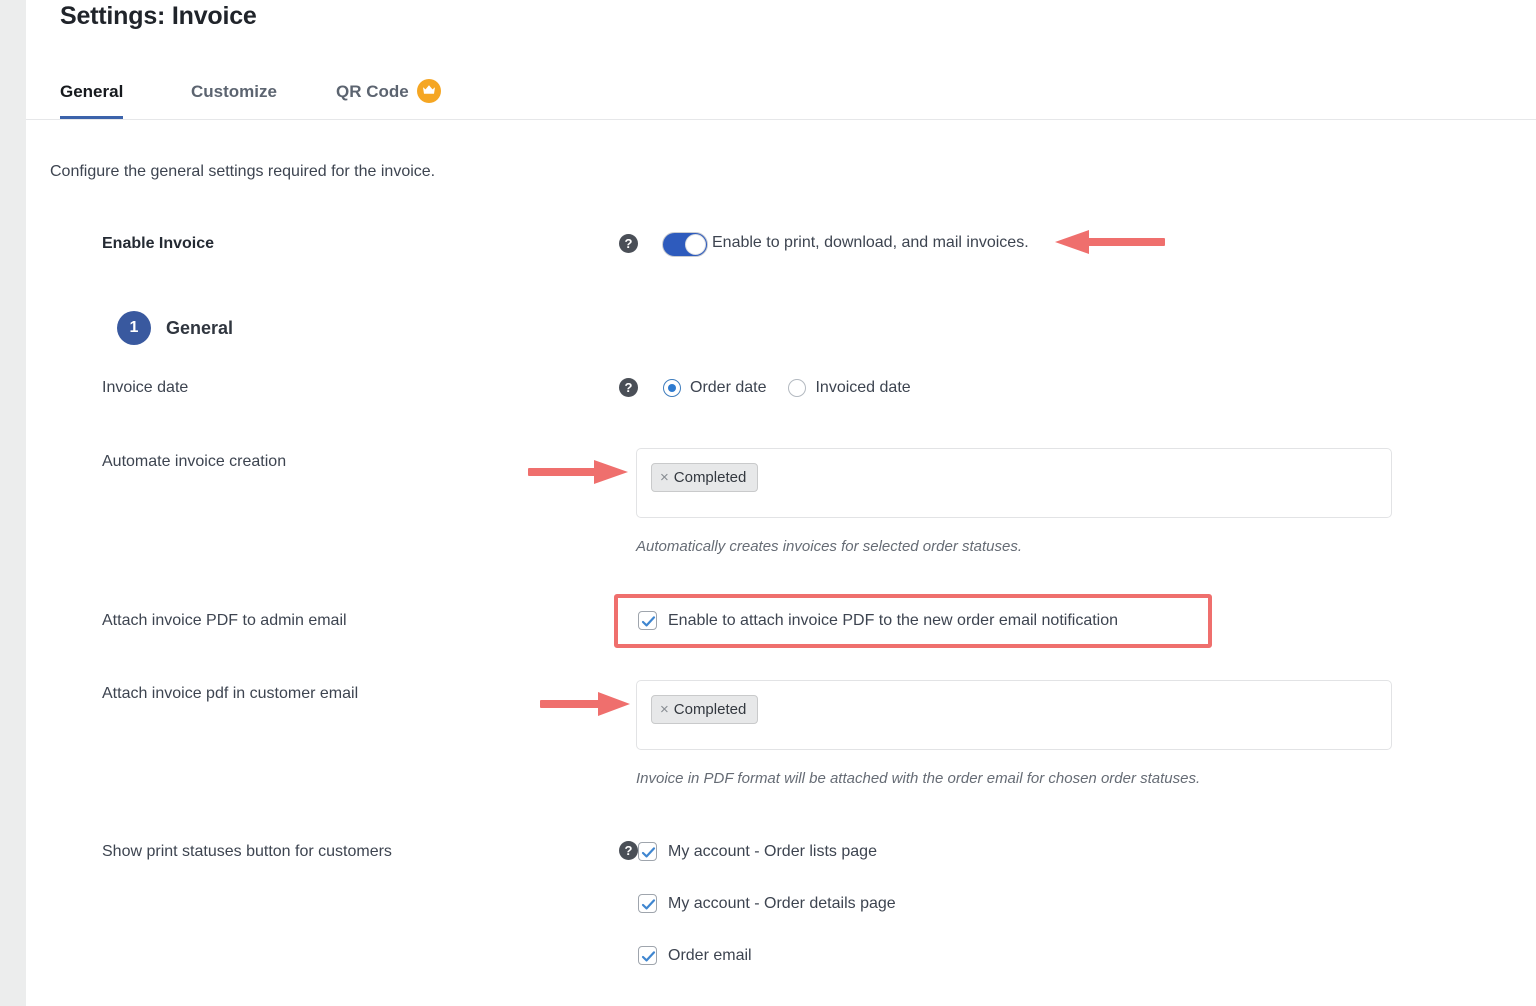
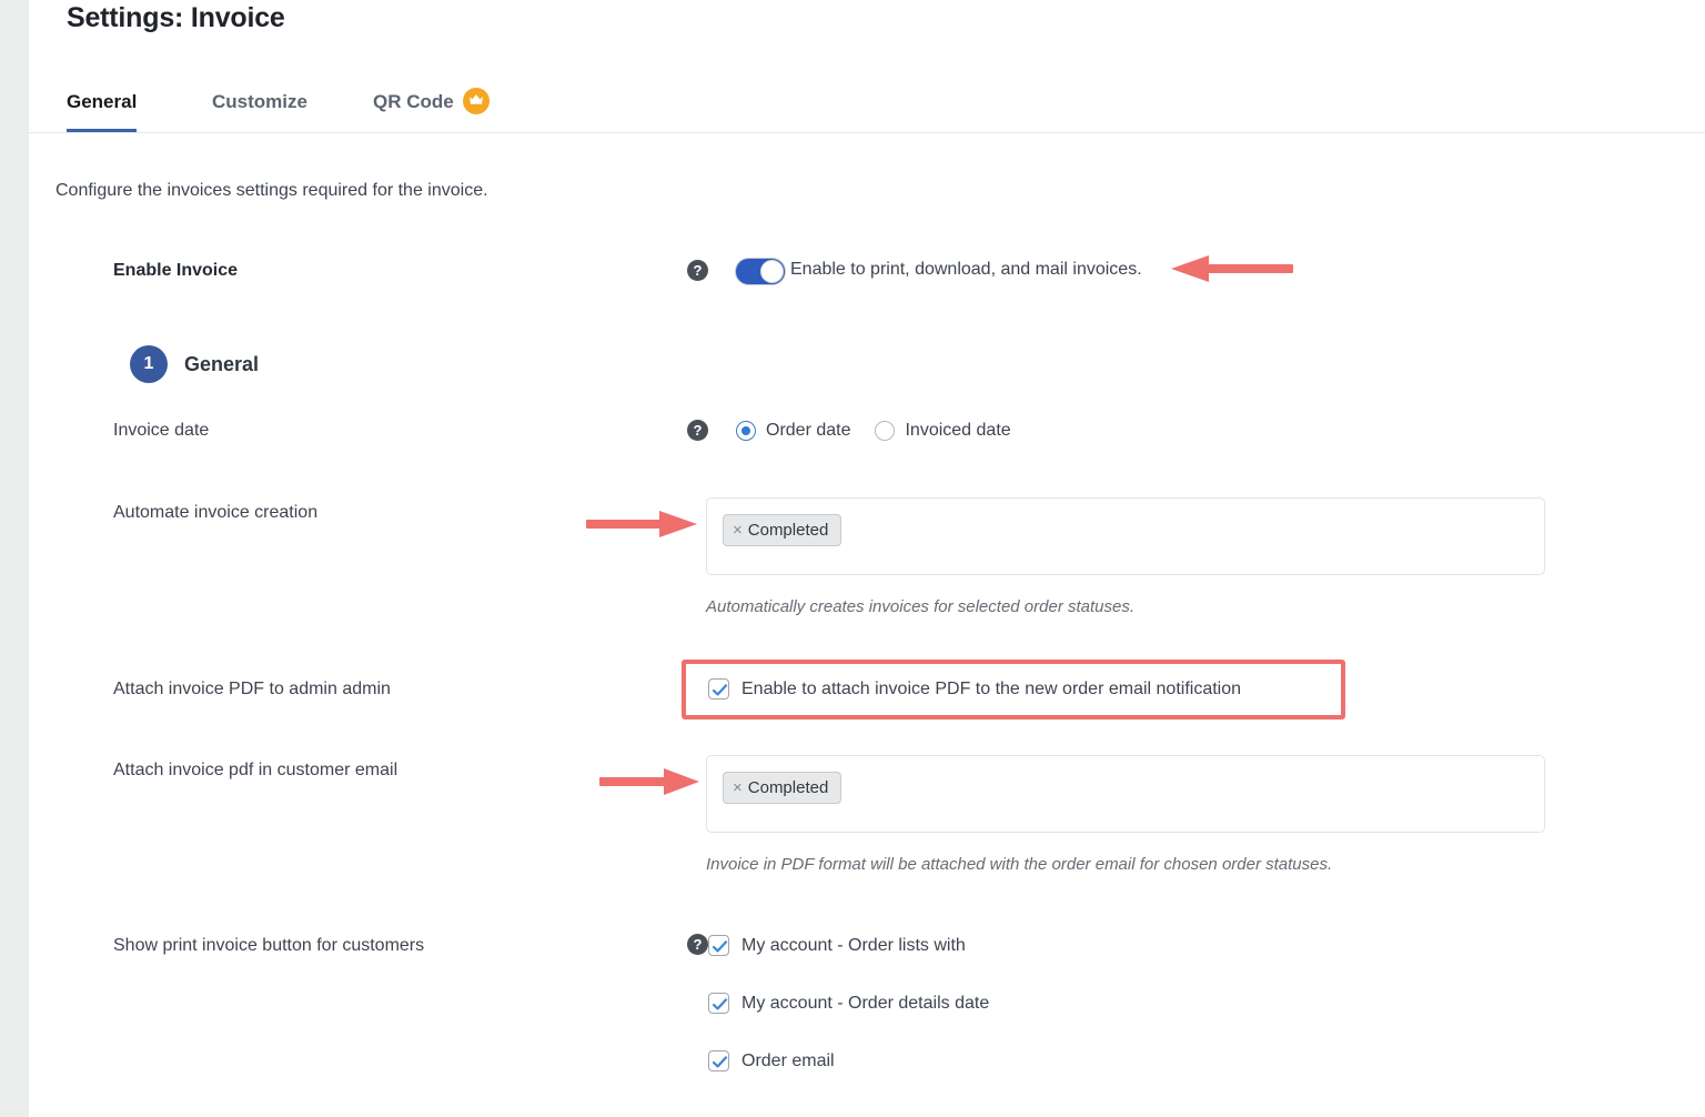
  Settings: Invoice
  General
  Customize
  QR Code
- Configure the general settings required for the invoice.
+ Configure the invoices settings required for the invoice.
  Enable Invoice
  ?
  Enable to print, download, and mail invoices.
  1
  General
  Invoice date
  ?
  Order date
  Invoiced date
  Automate invoice creation
  ×
  Completed
  Automatically creates invoices for selected order statuses.
- Attach invoice PDF to admin email
+ Attach invoice PDF to admin admin
  Enable to attach invoice PDF to the new order email notification
  Attach invoice pdf in customer email
  ×
  Completed
  Invoice in PDF format will be attached with the order email for chosen order statuses.
- Show print statuses button for customers
+ Show print invoice button for customers
  ?
- My account - Order lists page
+ My account - Order lists with
- My account - Order details page
+ My account - Order details date
  Order email
